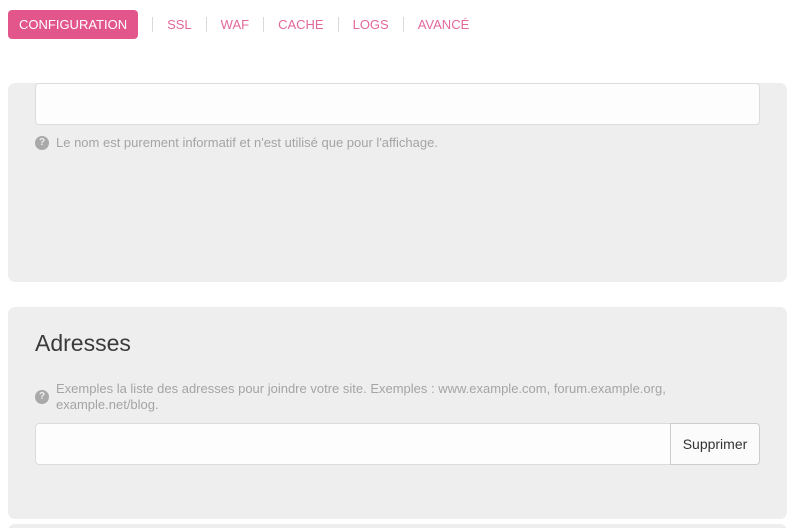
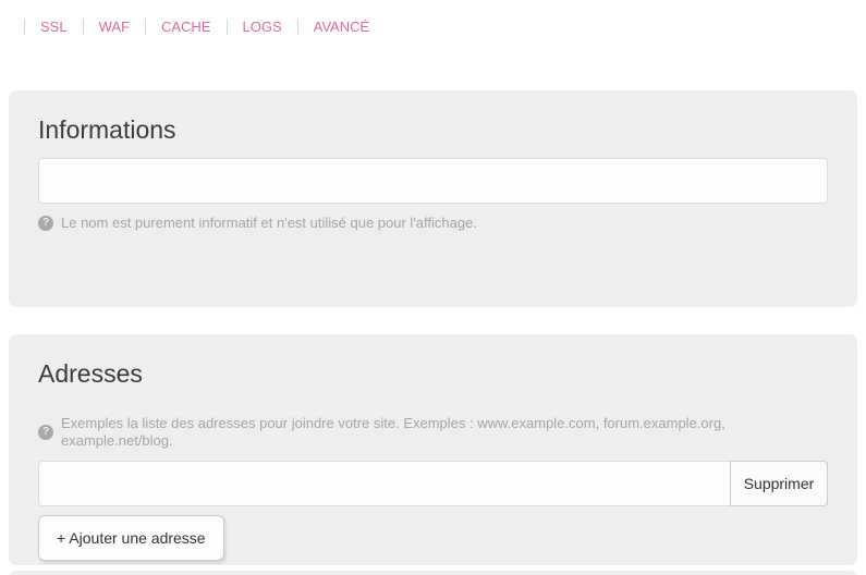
- CONFIGURATION
  SSL
  WAF
  CACHE
  LOGS
  AVANCÉ
+ Informations
  ?
  Le nom est purement informatif et n'est utilisé que pour l'affichage.
  Adresses
  ?
  Exemples la liste des adresses pour joindre votre site. Exemples : www.example.com, forum.example.org, example.net/blog.
  Supprimer
+ + Ajouter une adresse
